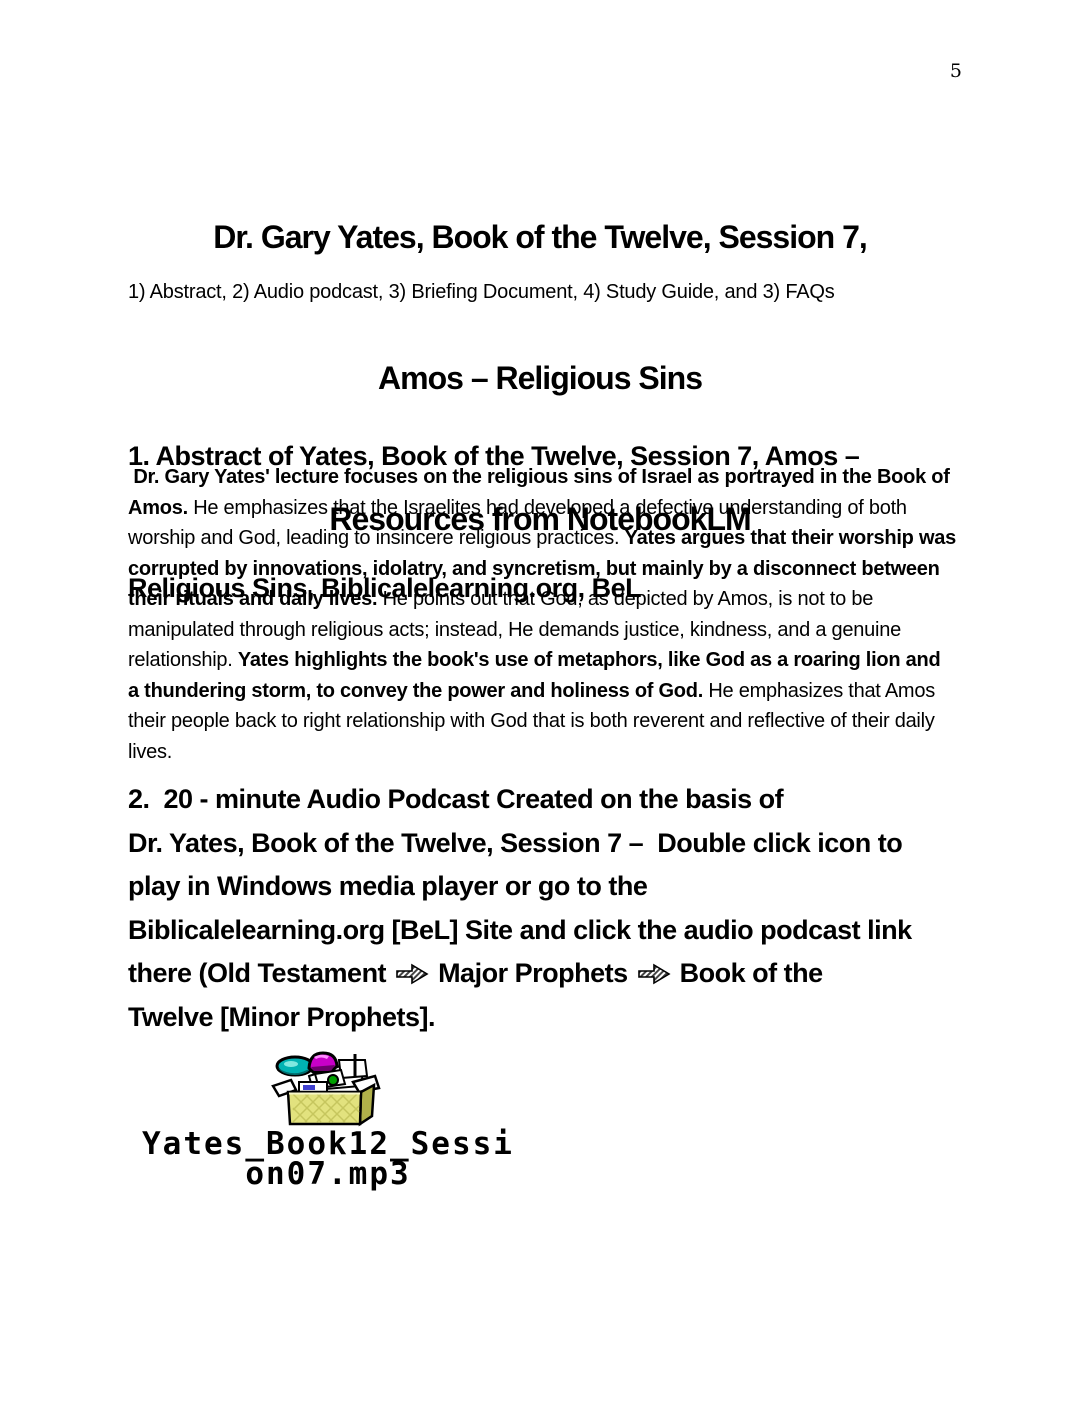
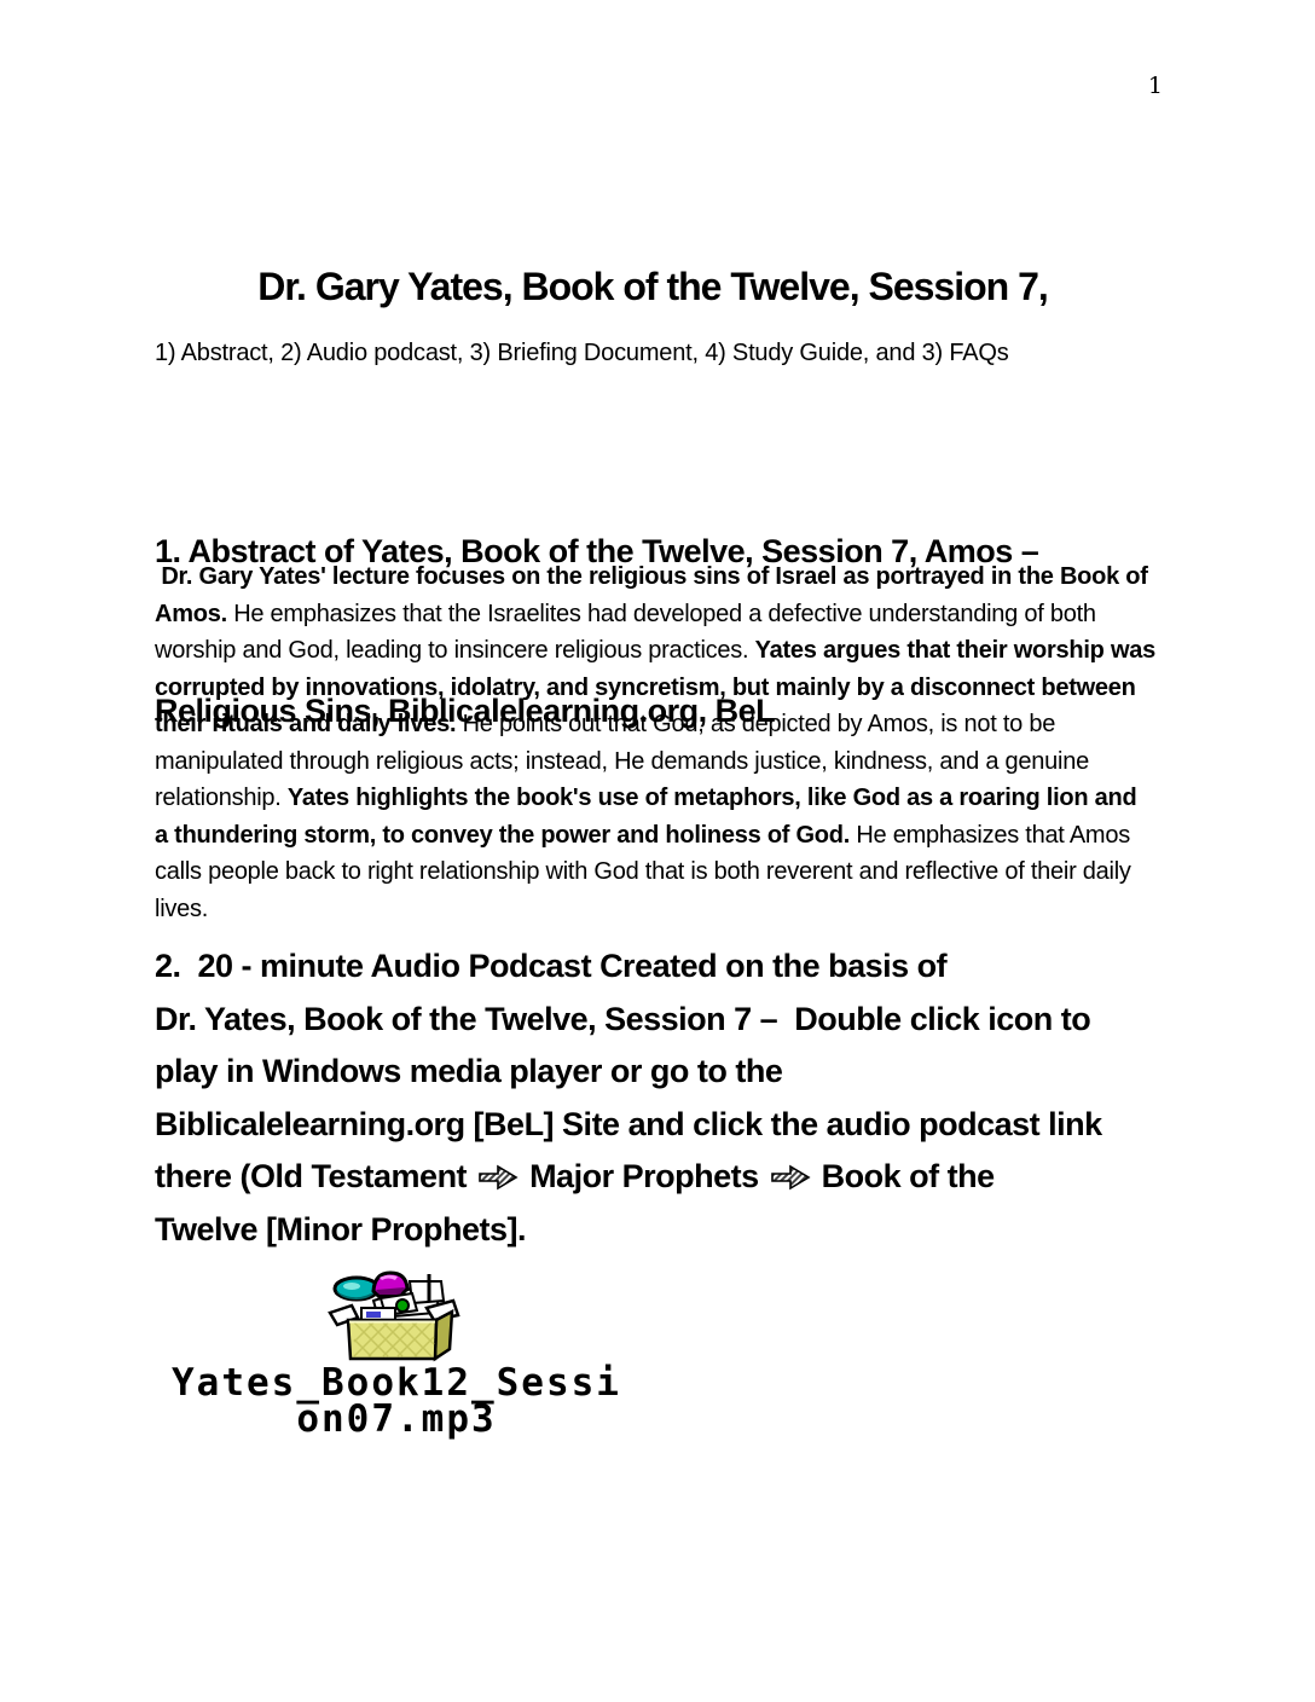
- 5
+ 1
  Dr. Gary Yates, Book of the Twelve, Session 7,
- Amos – Religious Sins
- Resources from NotebookLM
  1) Abstract, 2) Audio podcast, 3) Briefing Document, 4) Study Guide, and 3) FAQs
  1. Abstract of Yates, Book of the Twelve, Session 7, Amos –
  Religious Sins, Biblicalelearning.org, BeL
- Dr. Gary Yates' lecture focuses on the religious sins of Israel as portrayed in the Book of Amos. He emphasizes that the Israelites had developed a defective understanding of both worship and God, leading to insincere religious practices. Yates argues that their worship was corrupted by innovations, idolatry, and syncretism, but mainly by a disconnect between their rituals and daily lives. He points out that God, as depicted by Amos, is not to be manipulated through religious acts; instead, He demands justice, kindness, and a genuine relationship. Yates highlights the book's use of metaphors, like God as a roaring lion and a thundering storm, to convey the power and holiness of God. He emphasizes that Amos their people back to right relationship with God that is both reverent and reflective of their daily lives.
+ Dr. Gary Yates' lecture focuses on the religious sins of Israel as portrayed in the Book of Amos. He emphasizes that the Israelites had developed a defective understanding of both worship and God, leading to insincere religious practices. Yates argues that their worship was corrupted by innovations, idolatry, and syncretism, but mainly by a disconnect between their rituals and daily lives. He points out that God, as depicted by Amos, is not to be manipulated through religious acts; instead, He demands justice, kindness, and a genuine relationship. Yates highlights the book's use of metaphors, like God as a roaring lion and a thundering storm, to convey the power and holiness of God. He emphasizes that Amos calls people back to right relationship with God that is both reverent and reflective of their daily lives.
  2. 20 - minute Audio Podcast Created on the basis of
  Dr. Yates, Book of the Twelve, Session 7 – Double click icon to
  play in Windows media player or go to the
  Biblicalelearning.org [BeL] Site and click the audio podcast link
  there (Old Testament Major Prophets Book of the
  Twelve [Minor Prophets].
  Yates_Book12_Sessi
  on07.mp3
